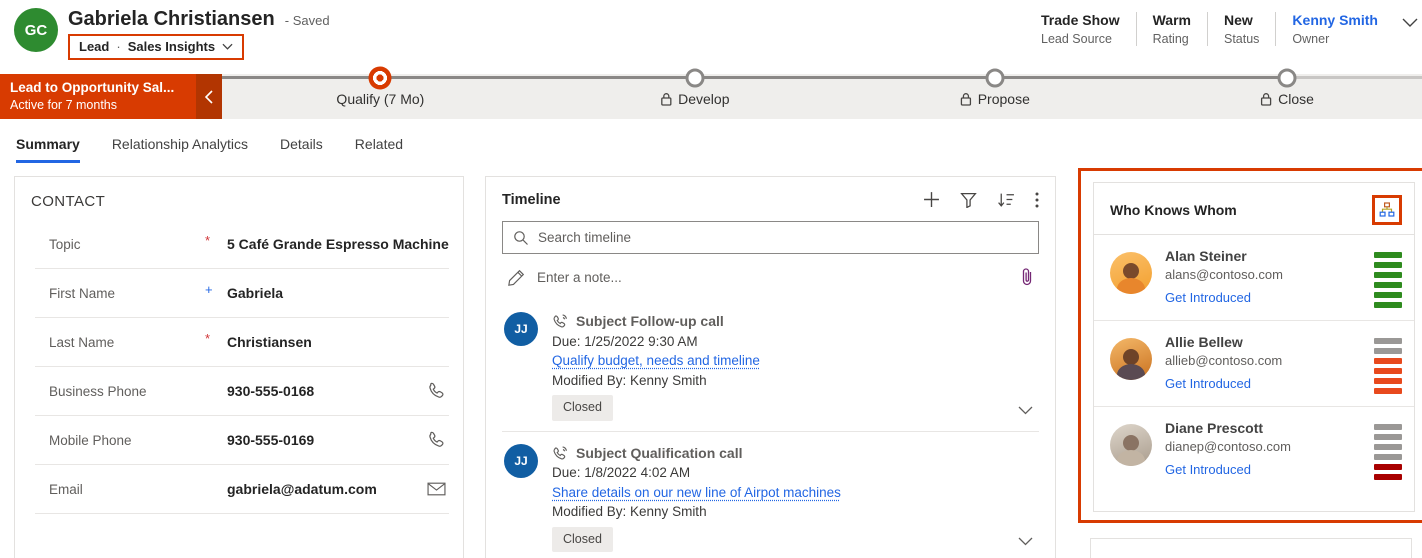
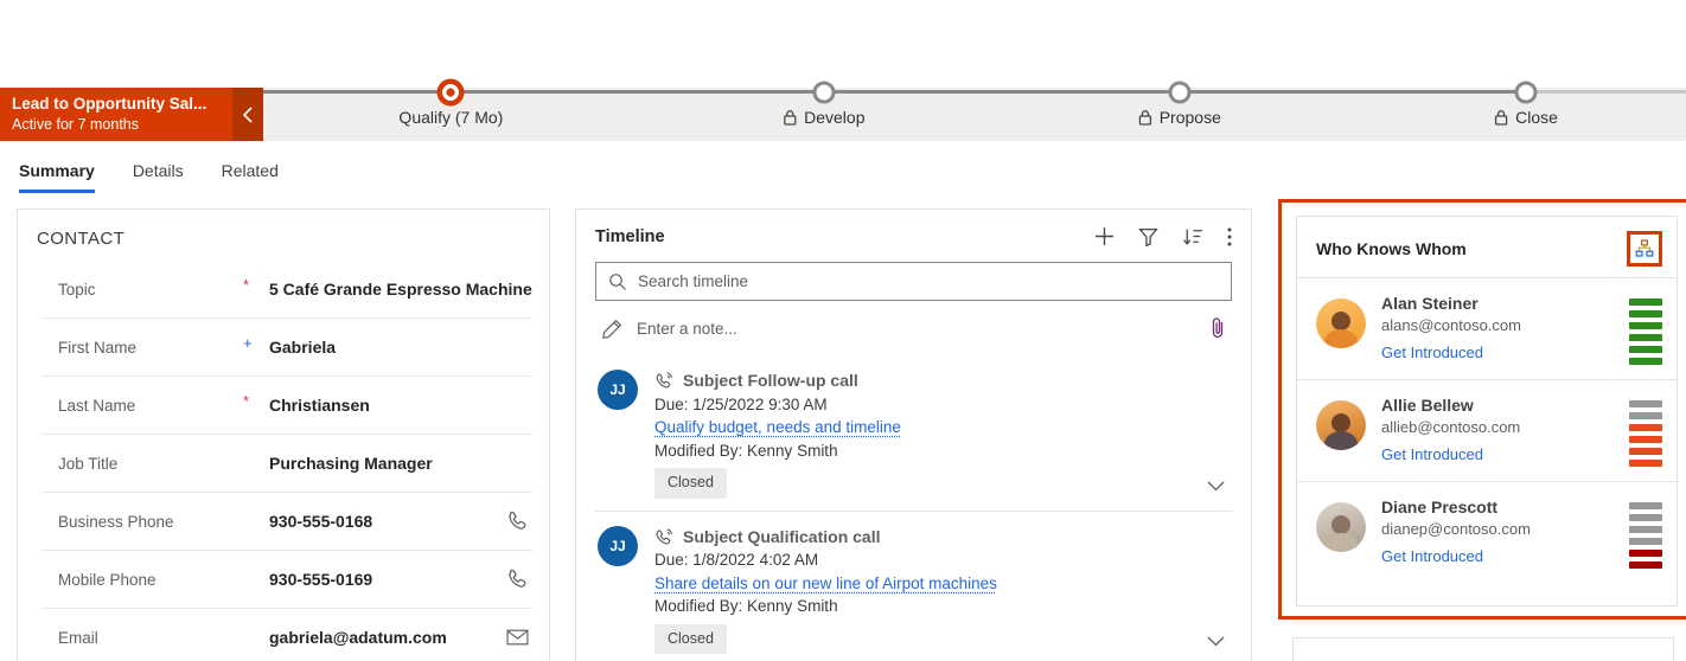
- GC
- Gabriela Christiansen
- - Saved
- Lead
- ·
- Sales Insights
- Trade Show
- Lead Source
- Warm
- Rating
- New
- Status
- Kenny Smith
- Owner
  Lead to Opportunity Sal...
  Active for 7 months
  Qualify (7 Mo)
  Develop
  Propose
  Close
  Summary
- Relationship Analytics
  Details
  Related
  CONTACT
  Topic
  *
  5 Café Grande Espresso Machine
  First Name
  +
  Gabriela
  Last Name
  *
  Christiansen
+ Job Title
+ Purchasing Manager
  Business Phone
  930-555-0168
  Mobile Phone
  930-555-0169
  Email
  gabriela@adatum.com
  Timeline
  Search timeline
  Enter a note...
  JJ
  Subject Follow-up call
  Due: 1/25/2022 9:30 AM
  Qualify budget, needs and timeline
  Modified By: Kenny Smith
  Closed
  JJ
  Subject Qualification call
  Due: 1/8/2022 4:02 AM
  Share details on our new line of Airpot machines
  Modified By: Kenny Smith
  Closed
  Who Knows Whom
  Alan Steiner
  alans@contoso.com
  Get Introduced
  Allie Bellew
  allieb@contoso.com
  Get Introduced
  Diane Prescott
  dianep@contoso.com
  Get Introduced
